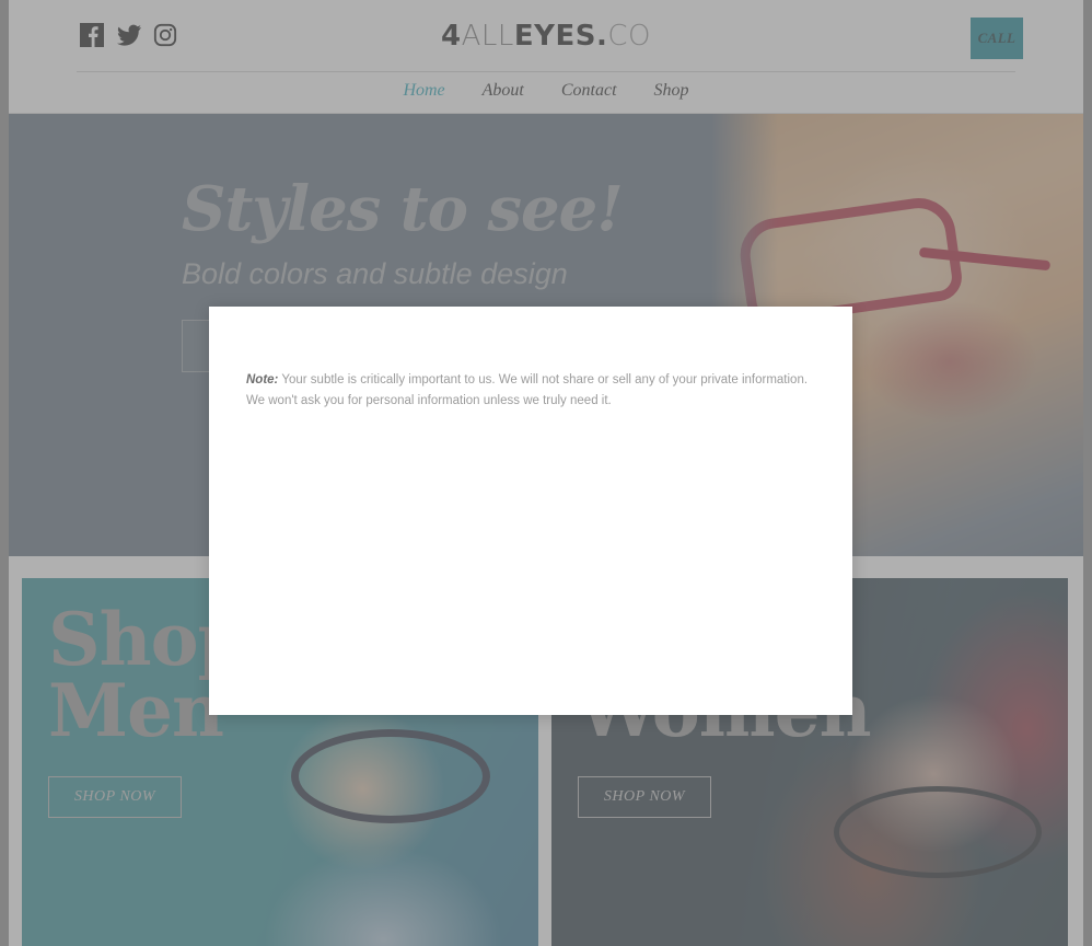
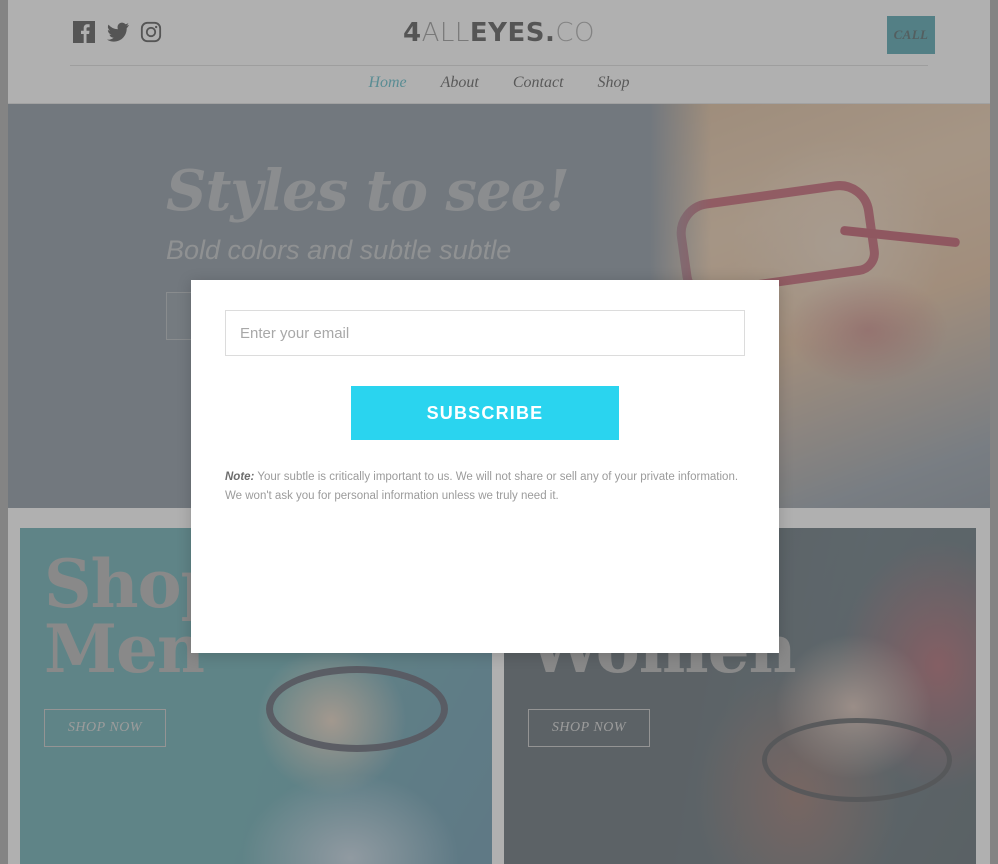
  4ALLEYES.CO
  CALL
  Home
  About
  Contact
  Shop
  Styles to see!
- Bold colors and subtle design
+ Bold colors and subtle subtle
  Sho
  Men
  SHOP NOW
  SHOP NOW
+ Enter your email
+ SUBSCRIBE
  Note: Your subtle is critically important to us. We will not share or sell any of your private information. We won't ask you for personal information unless we truly need it.
